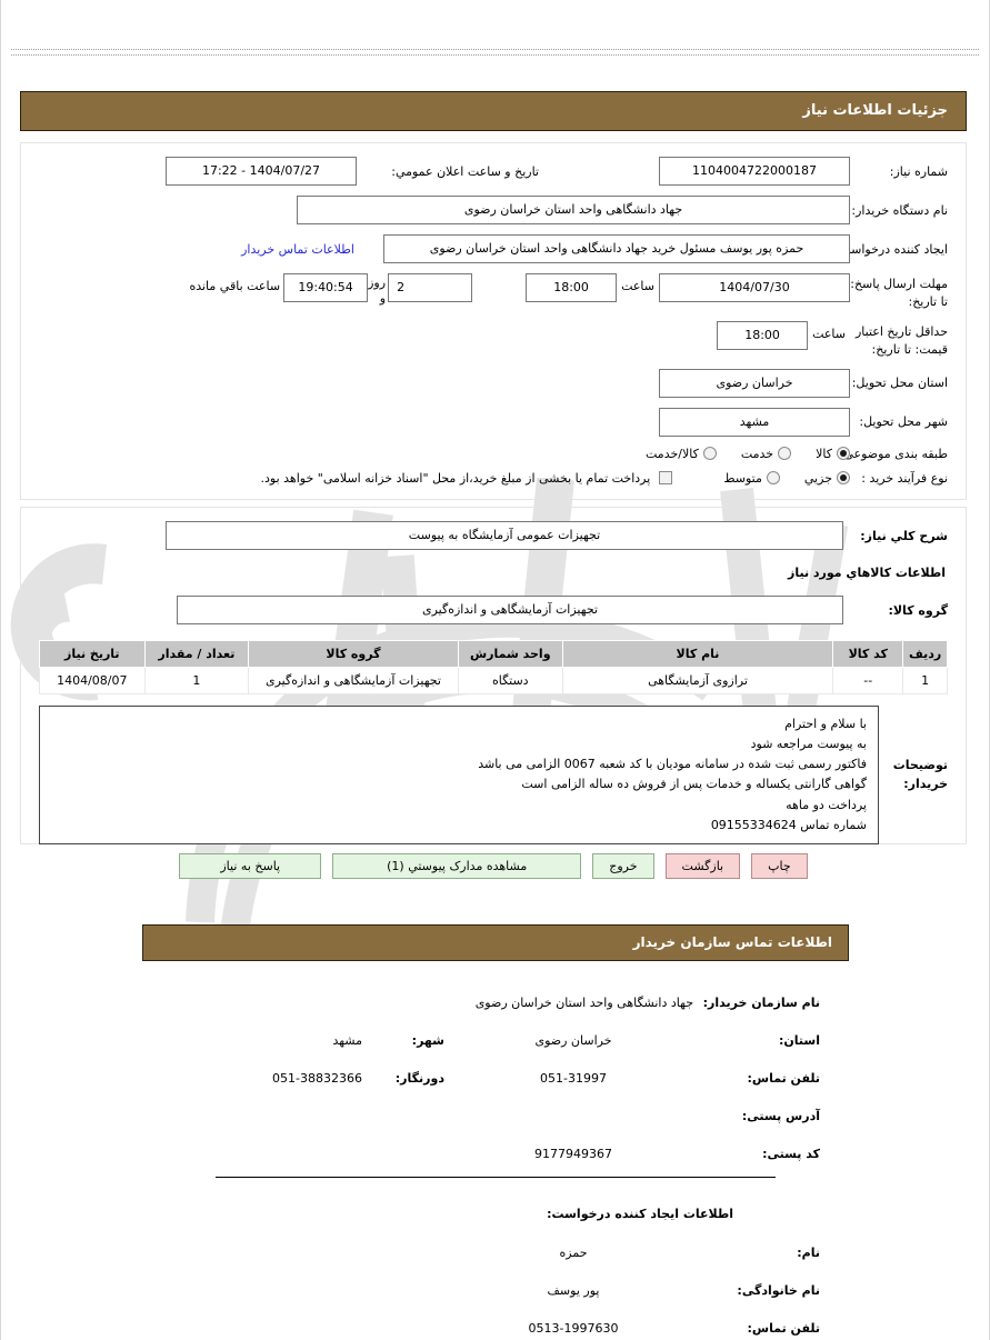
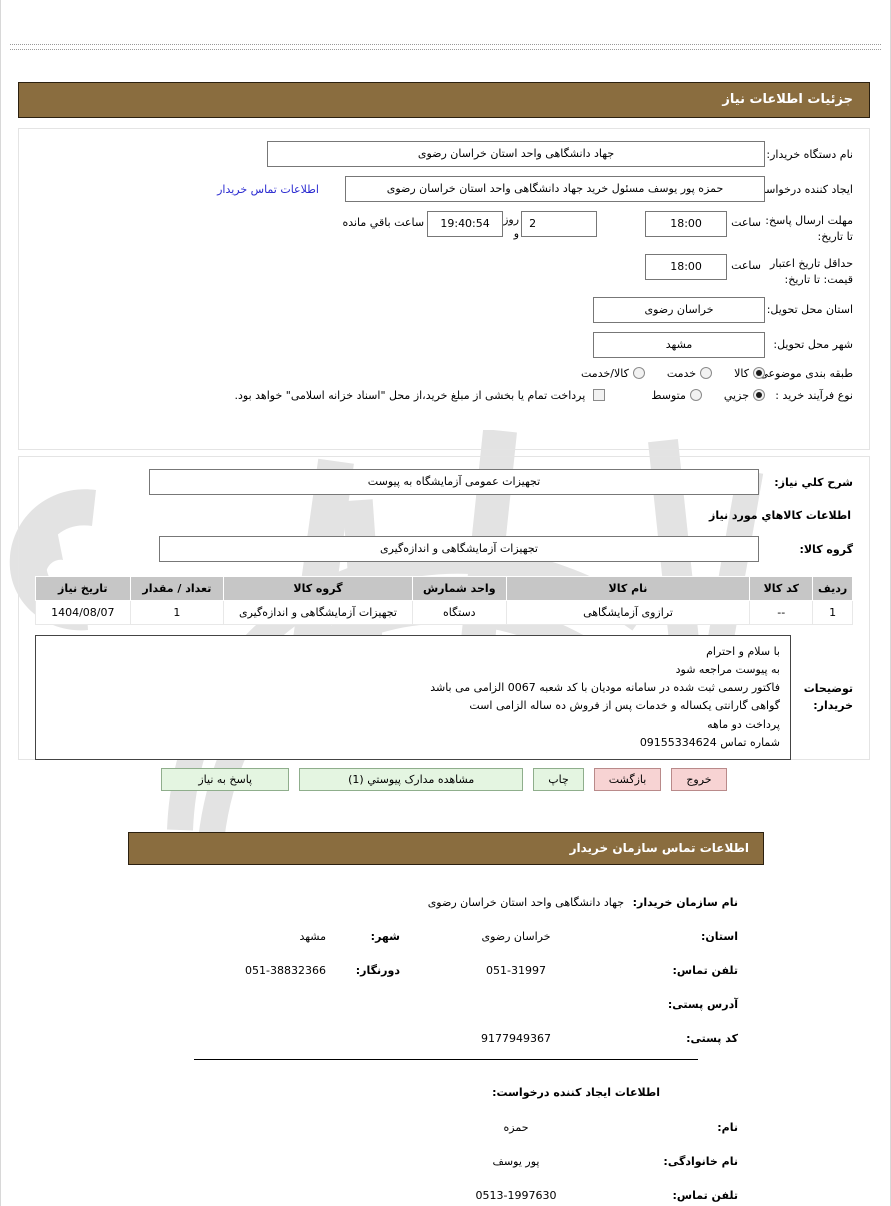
  جزئیات اطلاعات نیاز
- شماره نیاز:
- 1104004722000187
- تاریخ و ساعت اعلان عمومي:
- 1404/07/27 - 17:22
  نام دستگاه خریدار:
  جهاد دانشگاهی واحد استان خراسان رضوی
  ایجاد کننده درخواس
  حمزه پور یوسف مسئول خرید جهاد دانشگاهی واحد استان خراسان رضوی
  اطلاعات تماس خریدار
  مهلت ارسال پاسخ: تا تاریخ:
- 1404/07/30
  ساعت
  18:00
  2
  روز و
  19:40:54
  ساعت باقي مانده
  حداقل تاریخ اعتبار قیمت: تا تاریخ:
  ساعت
  18:00
  استان محل تحویل:
  خراسان رضوی
  شهر محل تحویل:
  مشهد
  طبقه بندی موضوع
  کالا
  خدمت
  کالا/خدمت
  نوع فرآیند خرید :
  جزيي
  متوسط
  پرداخت تمام یا بخشی از مبلغ خرید،از محل "اسناد خزانه اسلامی" خواهد بود.
  شرح كلي نیاز:
  تجهیزات عمومی آزمایشگاه به پیوست
  اطلاعات كالاهاي مورد نیاز
  گروه کالا:
  تجهیزات آزمایشگاهی و اندازه‌گیری
  ردیف	کد کالا	نام کالا	واحد شمارش	گروه کالا	تعداد / مقدار	تاریخ نیاز
  1	--	ترازوی آزمایشگاهی	دستگاه	تجهیزات آزمایشگاهی و اندازه‌گیری	1	1404/08/07
  توضیحات خریدار:
  با سلام و احترام
  به پیوست مراجعه شود
  فاكتور رسمی ثبت شده در سامانه مودیان با کد شعبه 0067 الزامی می باشد
  گواهی گارانتی یکساله و خدمات پس از فروش ده ساله الزامی است
  پرداخت دو ماهه
  شماره تماس 09155334624
- چاپ
+ خروج
  بازگشت
- خروج
+ چاپ
  مشاهده مدارک پیوستي (1)
  پاسخ به نیاز
  اطلاعات تماس سازمان خریدار
  نام سازمان خریدار:
  جهاد دانشگاهی واحد استان خراسان رضوی
  استان:
  خراسان رضوی
  شهر:
  مشهد
  تلفن تماس:
  051-31997
  دورنگار:
  051-38832366
  آدرس پستی:
  کد پستی:
  9177949367
  اطلاعات ایجاد کننده درخواست:
  نام:
  حمزه
  نام خانوادگی:
  پور یوسف
  تلفن تماس:
  0513-1997630
